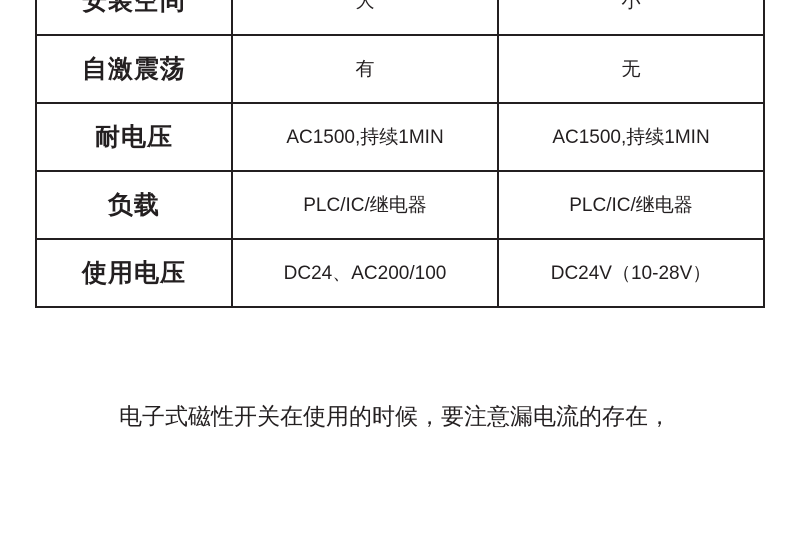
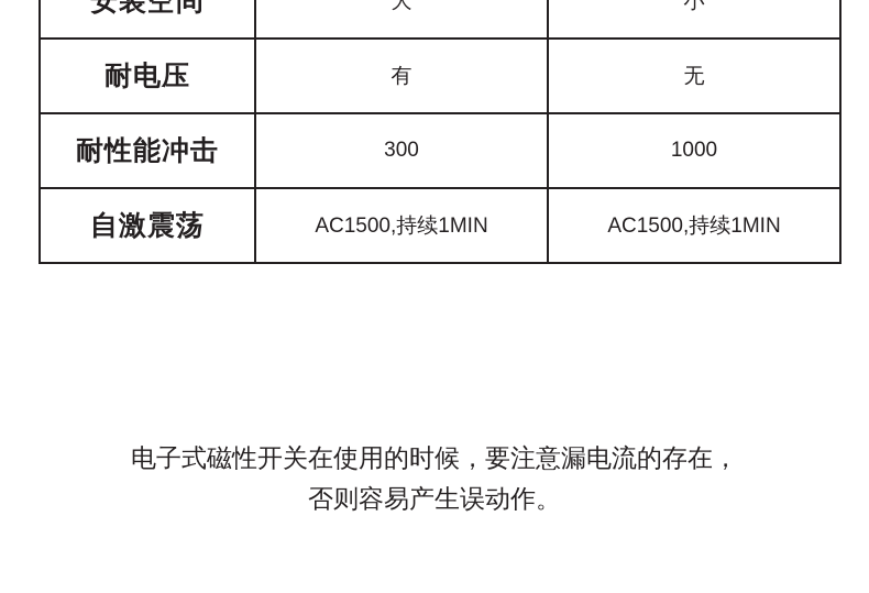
  安装空间	大	小
- 自激震荡	有	无
+ 耐电压	有	无
+ 耐性能冲击	300	1000
- 耐电压	AC1500,持续1MIN	AC1500,持续1MIN
+ 自激震荡	AC1500,持续1MIN	AC1500,持续1MIN
- 负载	PLC/IC/继电器	PLC/IC/继电器
- 使用电压	DC24、AC200/100	DC24V（10-28V）
  电子式磁性开关在使用的时候，要注意漏电流的存在，
+ 否则容易产生误动作。
